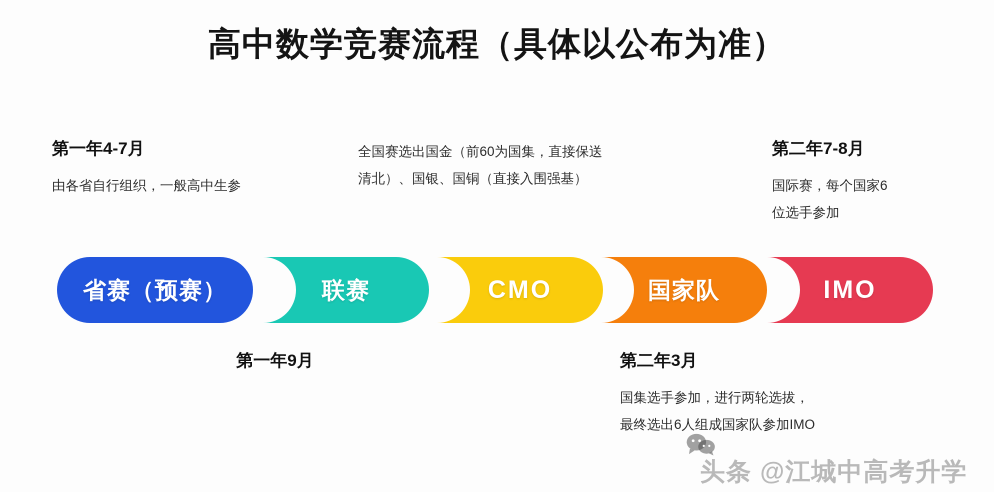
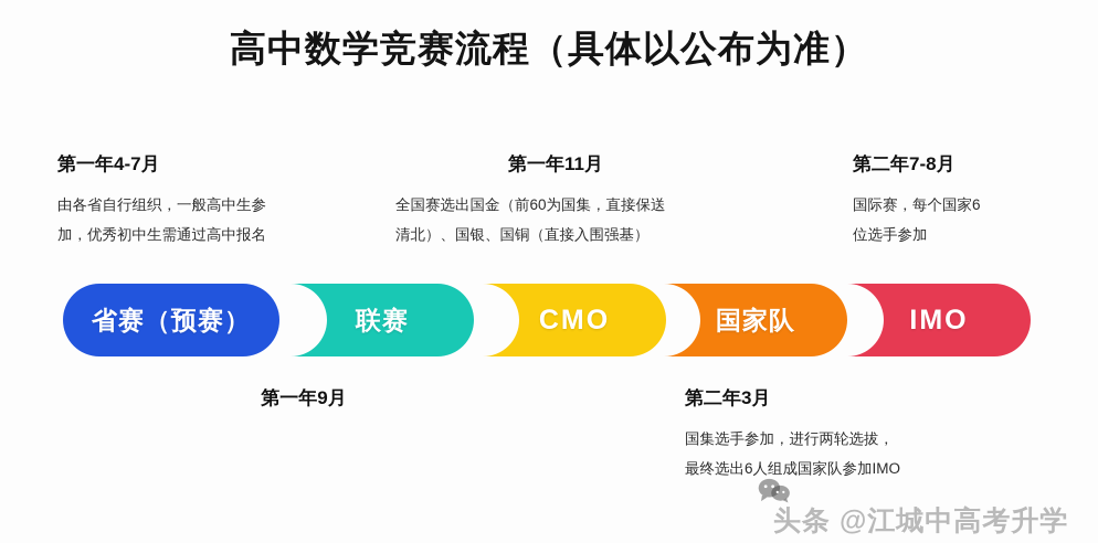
  高中数学竞赛流程（具体以公布为准）
  第一年4-7月
  由各省自行组织，一般高中生参
+ 加，优秀初中生需通过高中报名
+ 第一年11月
  全国赛选出国金（前60为国集，直接保送
  清北）、国银、国铜（直接入围强基）
  第二年7-8月
  国际赛，每个国家6
  位选手参加
  省赛（预赛）
  联赛
  CMO
  国家队
  IMO
  第一年9月
  第二年3月
  国集选手参加，进行两轮选拔，
  最终选出6人组成国家队参加IMO
  头条 @江城中高考升学
